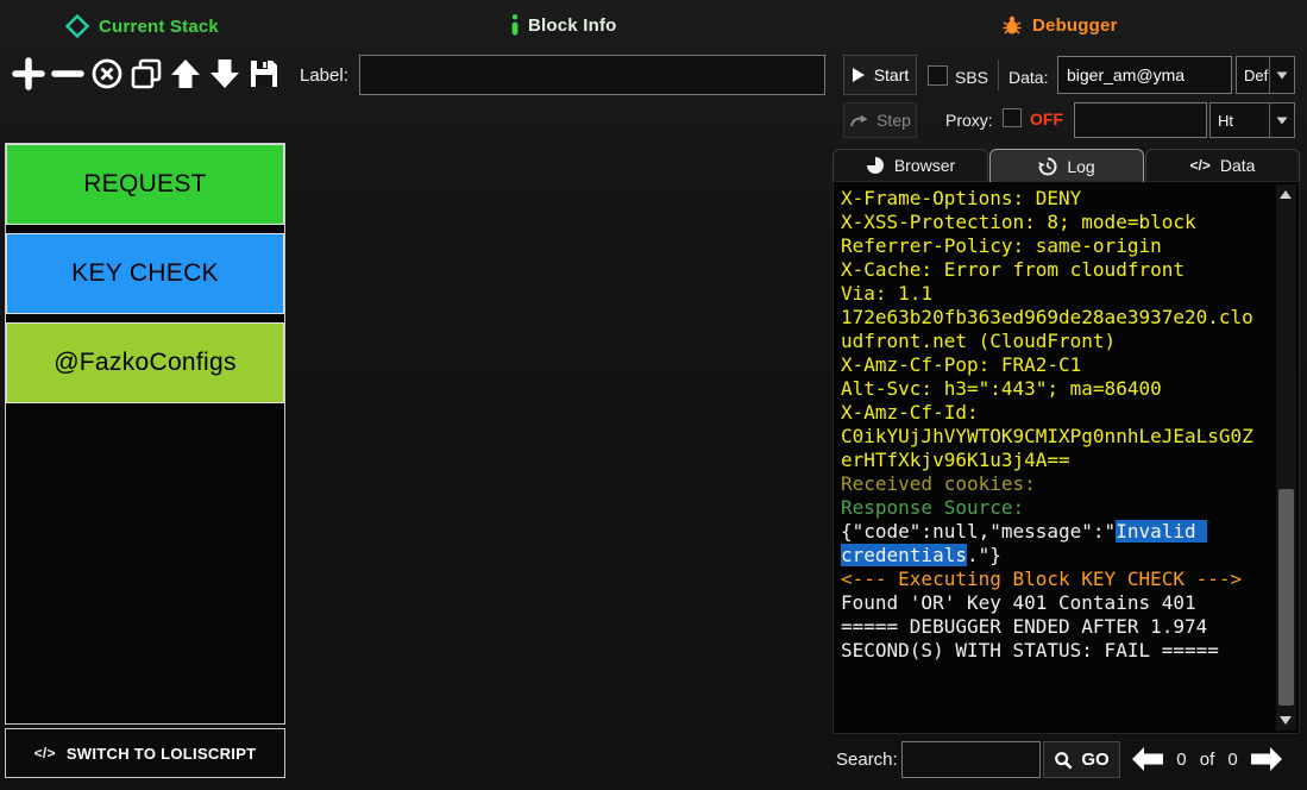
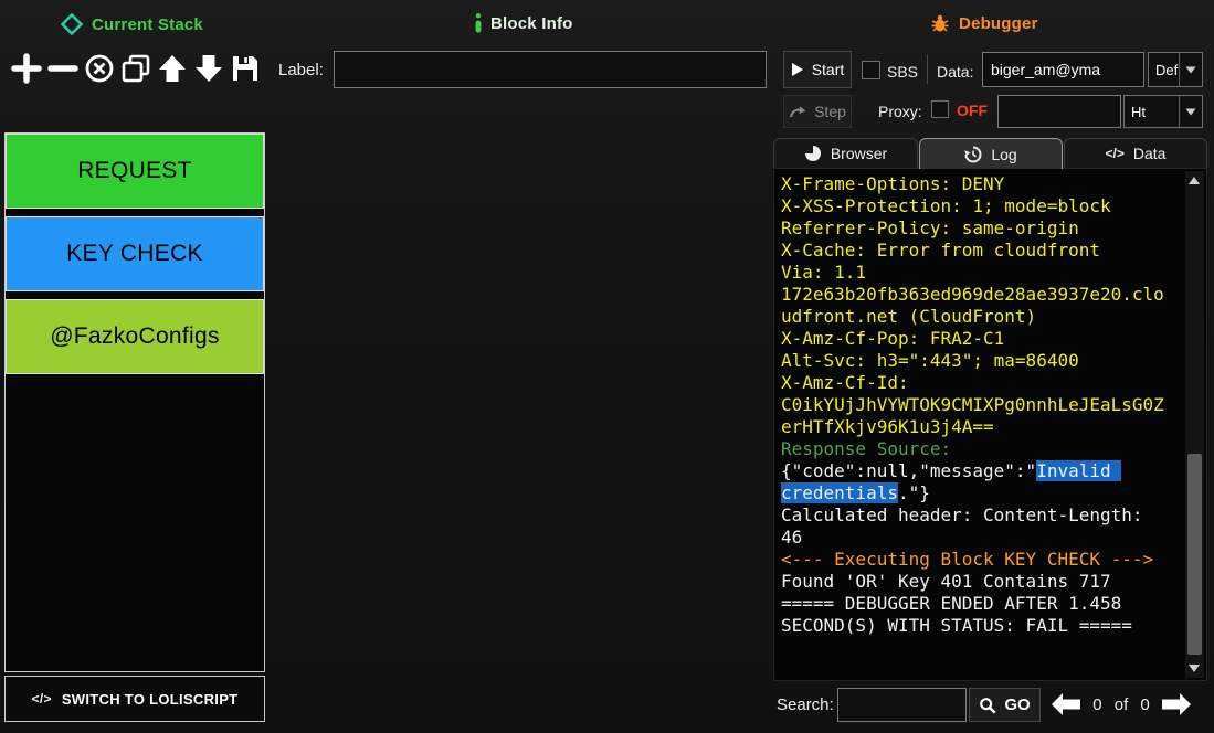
  Current Stack
  Block Info
  Debugger
  Label:
  Start
  SBS
  Data:
  biger_am@yma
  Def
  Step
  Proxy:
  OFF
  Ht
  Browser
  Log
  </>
  Data
  X-Frame-Options: DENY
- X-XSS-Protection: 8; mode=block
+ X-XSS-Protection: 1; mode=block
  Referrer-Policy: same-origin
  X-Cache: Error from cloudfront
  Via: 1.1 172e63b20fb363ed969de28ae3937e20.cloudfront.net (CloudFront)
  X-Amz-Cf-Pop: FRA2-C1
  Alt-Svc: h3=":443"; ma=86400
  X-Amz-Cf-Id: C0ikYUjJhVYWTOK9CMIXPg0nnhLeJEaLsG0ZerHTfXkjv96K1u3j4A==
- Received cookies:
  Response Source:
  {"code":null,"message":"Invalid credentials."}
+ Calculated header: Content-Length: 46
  <--- Executing Block KEY CHECK --->
- Found 'OR' Key 401 Contains 401
+ Found 'OR' Key 401 Contains 717
- ===== DEBUGGER ENDED AFTER 1.974 SECOND(S) WITH STATUS: FAIL =====
+ ===== DEBUGGER ENDED AFTER 1.458 SECOND(S) WITH STATUS: FAIL =====
  REQUEST
  KEY CHECK
  @FazkoConfigs
  </>
  SWITCH TO LOLISCRIPT
  Search:
  GO
  0 of 0
